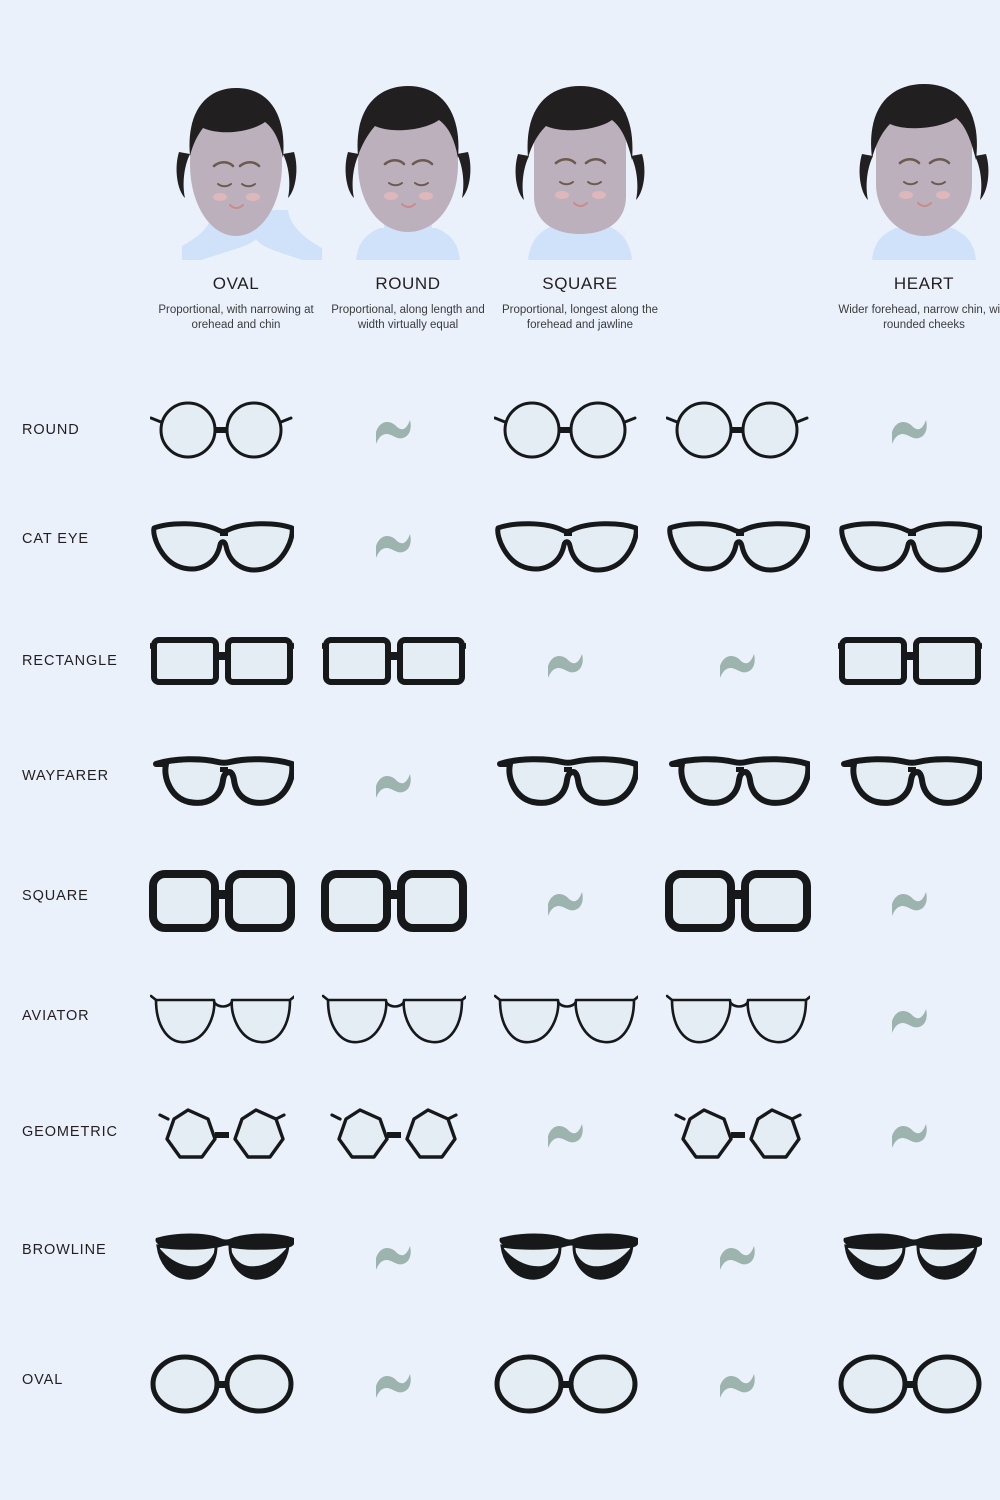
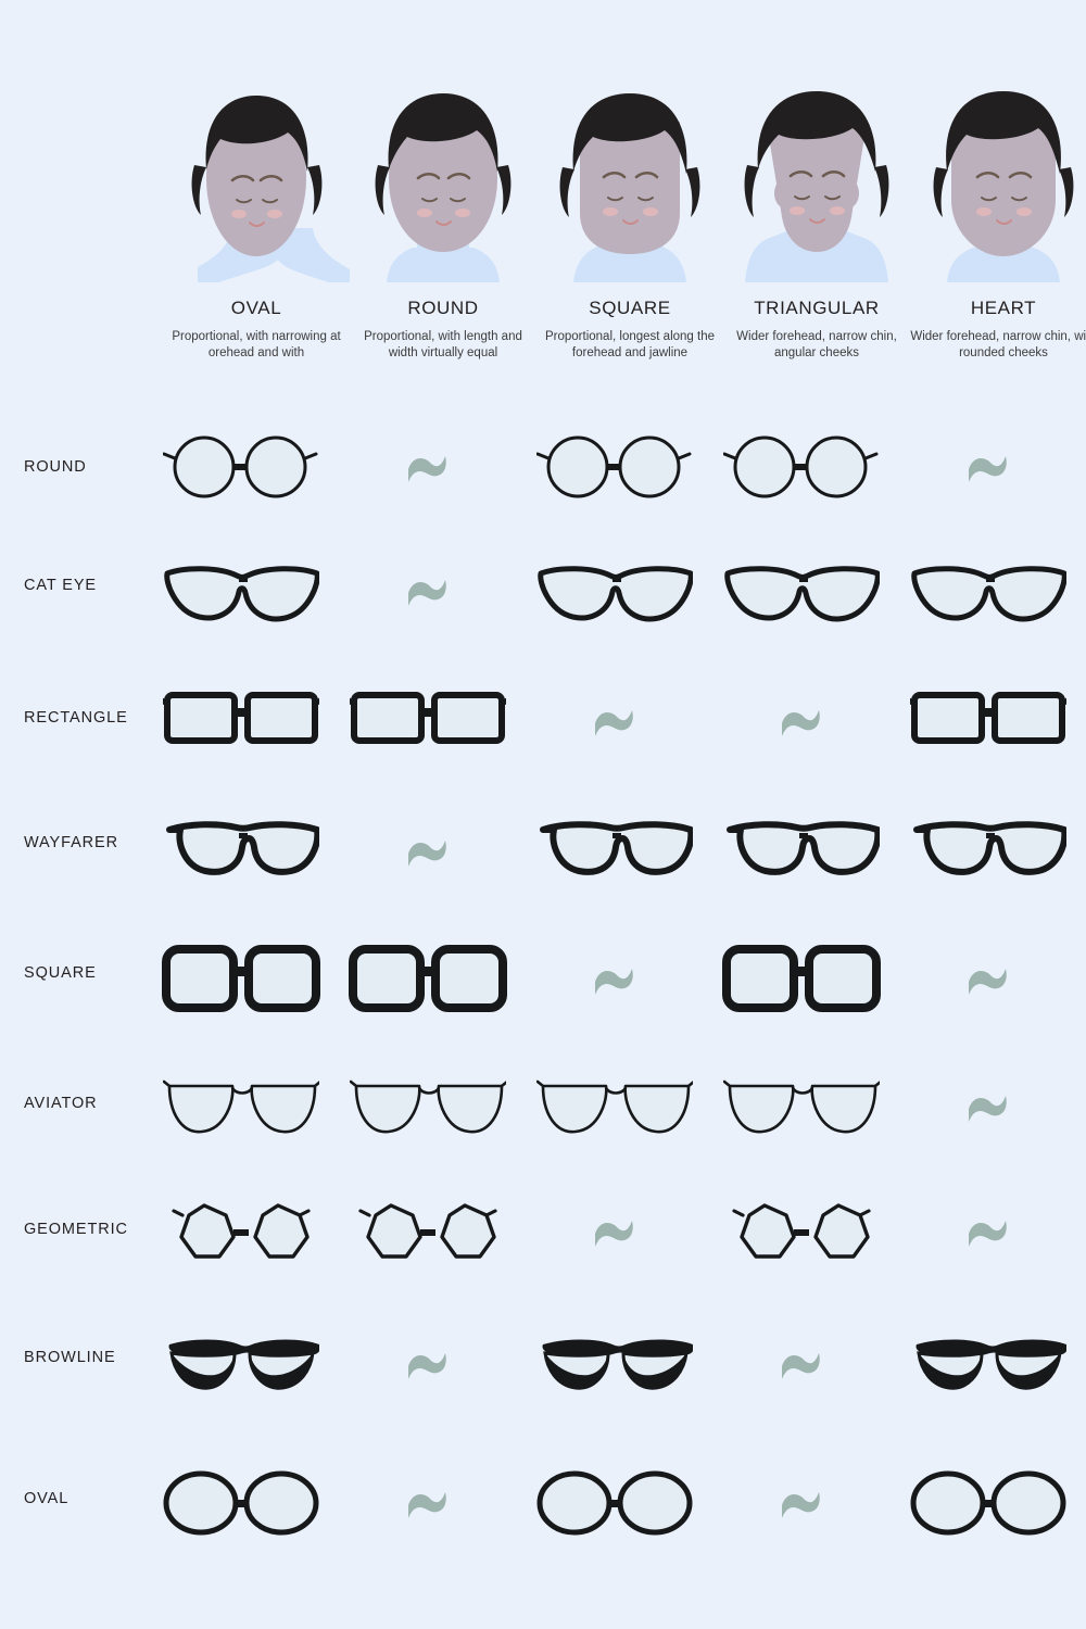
  OVAL
- Proportional, with narrowing at orehead and chin
+ Proportional, with narrowing at orehead and with
  ROUND
- Proportional, along length and width virtually equal
+ Proportional, with length and width virtually equal
  SQUARE
  Proportional, longest along the forehead and jawline
+ TRIANGULAR
+ Wider forehead, narrow chin, angular cheeks
  HEART
  Wider forehead, narrow chin, wi rounded cheeks
  ROUND
  CAT EYE
  RECTANGLE
  WAYFARER
  SQUARE
  AVIATOR
  GEOMETRIC
  BROWLINE
  OVAL
